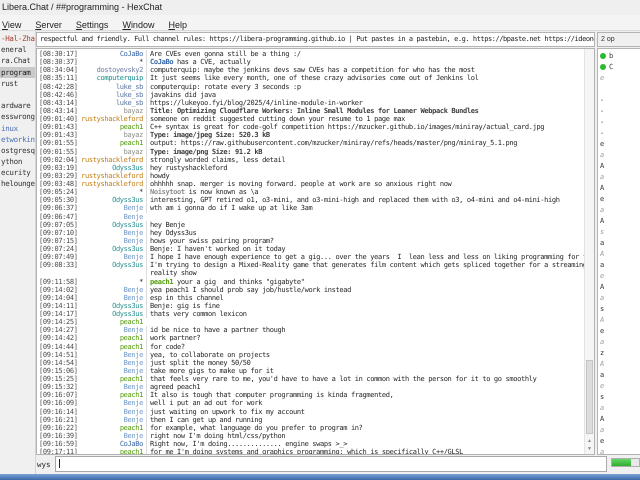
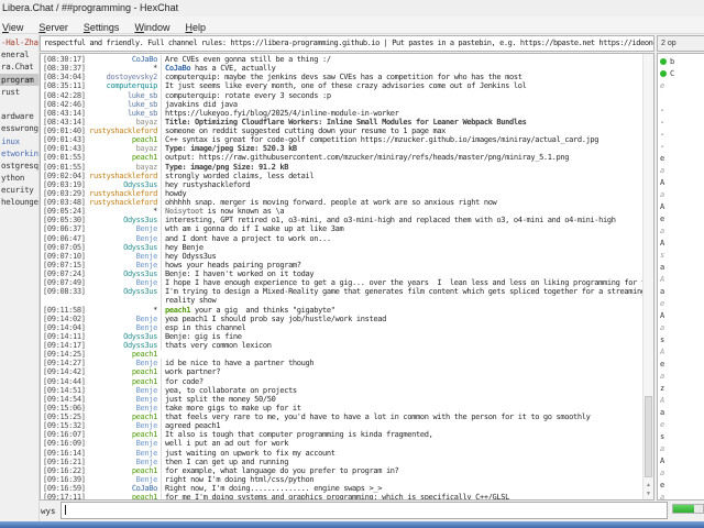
  Libera.Chat / ##programming - HexChat
  View Server Settings Window Help
  -Hal-Zha
  eneral
  ra.Chat
  program
  rust
  ardware
  esswrong
  inux
  etworkin
  ostgresq
  ython
  ecurity
  helounge
  respectful and friendly. Full channel rules: https://libera-programming.github.io | Put pastes in a pastebin, e.g. https://bpaste.net https://ideon
  [08:30:17]
  CoJaBo
  Are CVEs even gonna still be a thing :/
  [08:34:04]
  dostoyevsky2
  computerquip: maybe the jenkins devs saw CVEs has a competition for who has the most
  [08:35:11]
  computerquip
  It just seems like every month, one of these crazy advisories come out of Jenkins lol
  [08:42:28]
  luke_sb
  computerquip: rotate every 3 seconds :p
  [08:42:46]
  luke_sb
  javakins did java
  [08:43:14]
  luke_sb
  https://lukeyoo.fyi/blog/2025/4/inline-module-in-worker
  [08:43:14]
  bayaz
  Title: Optimizing Cloudflare Workers: Inline Small Modules for Leaner Webpack Bundles
  [09:01:40]
  rustyshackleford
  someone on reddit suggested cutting down your resume to 1 page max
  [09:01:43]
  peach1
  C++ syntax is great for code-golf competition https://mzucker.github.io/images/miniray/actual_card.jpg
  [09:01:43]
  bayaz
  Type: image/jpeg Size: 520.3 kB
  [09:01:55]
  peach1
  output: https://raw.githubusercontent.com/mzucker/miniray/refs/heads/master/png/miniray_5.1.png
  [09:01:55]
  bayaz
  Type: image/png Size: 91.2 kB
  [09:02:04]
  rustyshackleford
  strongly worded claims, less detail
  [09:03:19]
  Odyss3us
  hey rustyshackleford
  [09:03:29]
  rustyshackleford
  howdy
  [09:03:48]
  rustyshackleford
  ohhhhh snap. merger is moving forward. people at work are so anxious right now
  [09:05:24]
  *
  Noisytoot is now known as \a
  [09:05:30]
  Odyss3us
  interesting, GPT retired o1, o3-mini, and o3-mini-high and replaced them with o3, o4-mini and o4-mini-high
  [09:06:37]
  Benje
  wth am i gonna do if I wake up at like 3am
  [09:06:47]
  Benje
+ and I dont have a project to work on...
  [09:07:05]
  Odyss3us
  hey Benje
  [09:07:10]
  Benje
  hey Odyss3us
  [09:07:15]
  Benje
- hows your swiss pairing program?
+ hows your heads pairing program?
  [09:07:24]
  Odyss3us
  Benje: I haven't worked on it today
  [09:07:49]
  Benje
  I hope I have enough experience to get a gig... over the years I lean less and less on liking programming for
  [09:08:33]
  Odyss3us
  I'm trying to design a Mixed-Reality game that generates film content which gets spliced together for a streamin
  reality show
  [09:11:58]
  *
  peach1 your a gig and thinks "gigabyte"
  [09:14:02]
  Benje
  yea peach1 I should prob say job/hustle/work instead
  [09:14:04]
  Benje
  esp in this channel
  [09:14:11]
  Odyss3us
  Benje: gig is fine
  [09:14:17]
  Odyss3us
  thats very common lexicon
  [09:14:25]
  peach1
  [09:14:27]
  Benje
  id be nice to have a partner though
  [09:14:42]
  peach1
  work partner?
  [09:14:44]
  peach1
  for code?
  [09:14:51]
  Benje
  yea, to collaborate on projects
  [09:14:54]
  Benje
  just split the money 50/50
  [09:15:06]
  Benje
  take more gigs to make up for it
  [09:15:25]
  peach1
  that feels very rare to me, you'd have to have a lot in common with the person for it to go smoothly
  [09:15:32]
  Benje
  agreed peach1
  [09:16:07]
  peach1
  It also is tough that computer programming is kinda fragmented,
  [09:16:09]
  Benje
  well i put an ad out for work
  [09:16:14]
  Benje
  just waiting on upwork to fix my account
  [09:16:21]
  Benje
  then I can get up and running
  [09:16:22]
  peach1
  for example, what language do you prefer to program in?
  [09:16:39]
  Benje
  right now I'm doing html/css/python
  [09:16:59]
  CoJaBo
  Right now, I'm doing.............. engine swaps >_>
  [09:17:11]
  peach1
  for me I'm doing systems and graphics programming; which is specifically C++/GLSL
  b
  C
  e
  -
  -
  -
  -
  e
  a
  A
  a
  A
  e
  a
  A
  s
  a
  A
  a
  e
  A
  a
  s
  A
  e
  a
  z
  A
  a
  e
  s
  a
  A
  a
  e
  a
  wys
